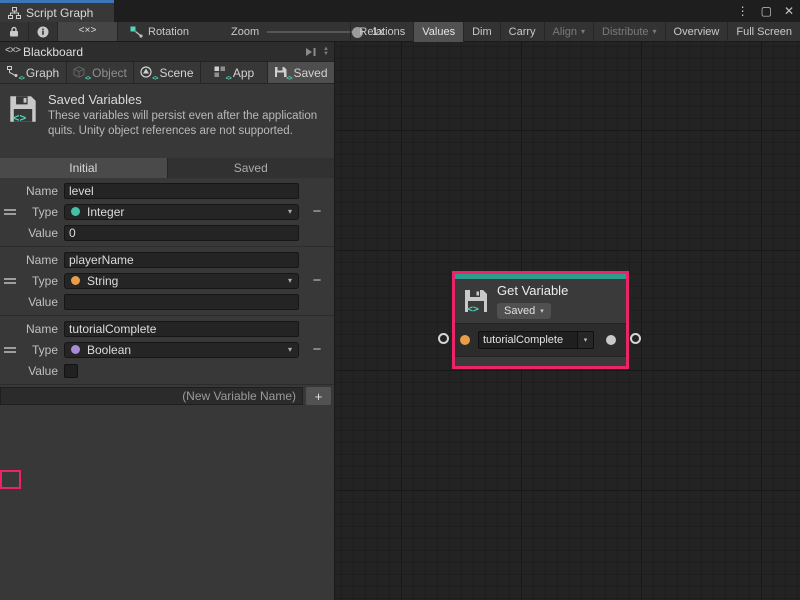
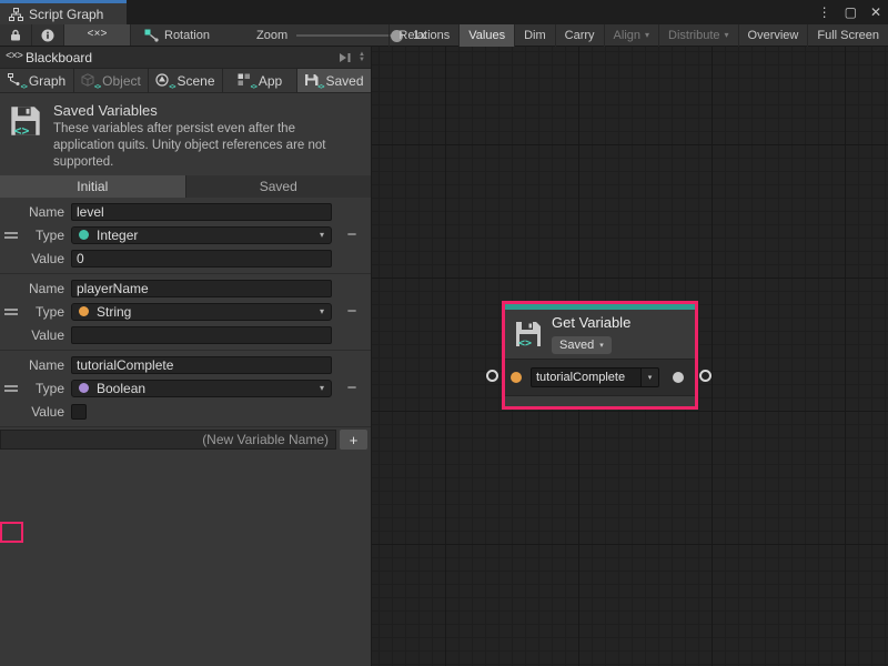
  Script Graph
  ⋮
  ▢
  ✕
  <×>
  Rotation
  Zoom
  1x
  Relations
  Values
  Dim
  Carry
  Align
  ▾
  Distribute
  ▾
  Overview
  Full Screen
  <×>
  Blackboard
  Graph
  Object
  Scene
  App
  Saved
  <>
  Saved Variables
- These variables will persist even after the application quits. Unity object references are not supported.
+ These variables after persist even after the application quits. Unity object references are not supported.
  Initial
  Saved
  Name
  level
  Type
  Integer
  ▾
  −
  Value
  0
  Name
  playerName
  Type
  String
  ▾
  −
  Value
  Name
  tutorialComplete
  Type
  Boolean
  ▾
  −
  Value
  (New Variable Name)
  +
  <>
  Get Variable
  Saved
  tutorialComplete
